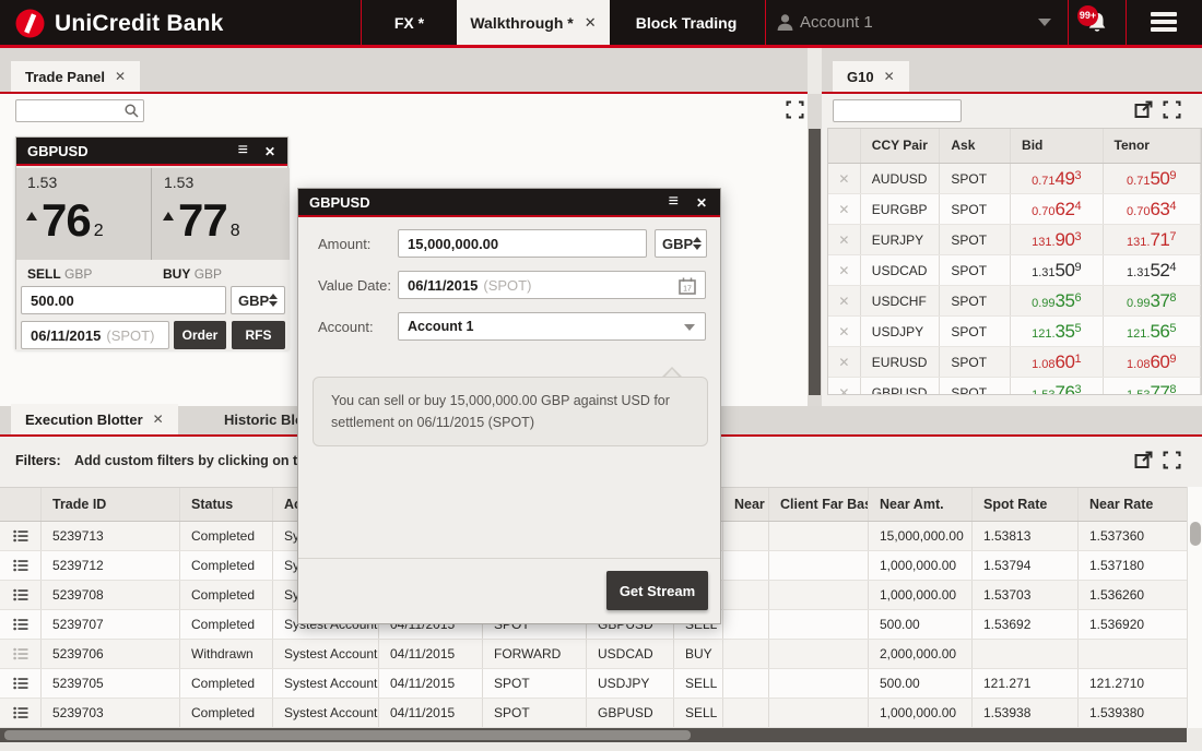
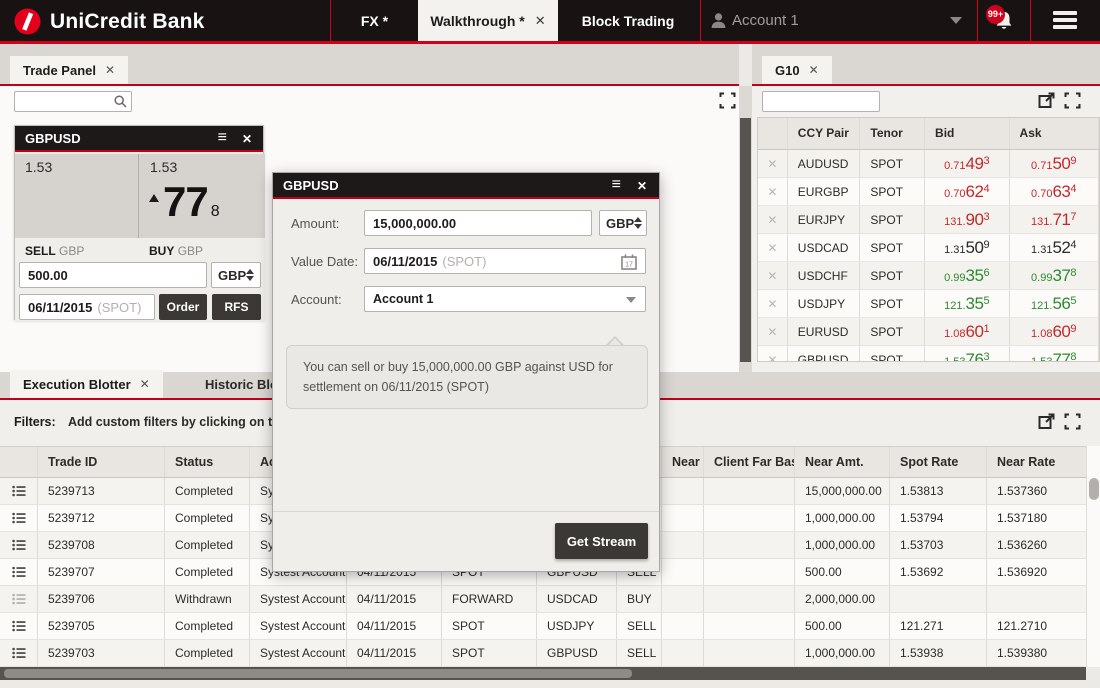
  UniCredit Bank
  FX *
  Walkthrough *
  ✕
  Block Trading
  Account 1
  99+
  Trade Panel
  ✕
  G10
  ✕
  GBPUSD
  ≡
  ✕
  1.53
- 76
- 2
  1.53
  77
  8
  SELL GBP
  BUY GBP
  500.00
  GBP
  06/11/2015
  (SPOT)
  Order
  RFS
  CCY Pair
- Ask
+ Tenor
  Bid
- Tenor
+ Ask
  ✕
  AUDUSD
  SPOT
  0.71493
  0.71509
  ✕
  EURGBP
  SPOT
  0.70624
  0.70634
  ✕
  EURJPY
  SPOT
  131.903
  131.717
  ✕
  USDCAD
  SPOT
  1.31509
  1.31524
  ✕
  USDCHF
  SPOT
  0.99356
  0.99378
  ✕
  USDJPY
  SPOT
  121.355
  121.565
  ✕
  EURUSD
  SPOT
  1.08601
  1.08609
  ✕
  GBPUSD
  SPOT
  Execution Blotter
  ✕
  Filters:
  Trade ID
  Status
  Client Far Bas
  Near Amt.
  Spot Rate
  Near Rate
  5239713
  Completed
  15,000,000.00
  1.53813
  1.537360
  5239712
  Completed
  1,000,000.00
  1.53794
  1.537180
  5239708
  Completed
  1,000,000.00
  1.53703
  1.536260
  5239707
  Completed
  Systest Account
  04/11/2015
  SPOT
  GBPUSD
  SELL
  500.00
  1.53692
  1.536920
  5239706
  Withdrawn
  Systest Account
  04/11/2015
  FORWARD
  USDCAD
  BUY
  2,000,000.00
  5239705
  Completed
  Systest Account
  04/11/2015
  SPOT
  USDJPY
  SELL
  500.00
  121.271
  121.2710
  5239703
  Completed
  Systest Account
  04/11/2015
  SPOT
  GBPUSD
  SELL
  1,000,000.00
  1.53938
  1.539380
  GBPUSD
  ≡
  ✕
  Amount:
  15,000,000.00
  GBP
  Value Date:
  06/11/2015
  (SPOT)
  Account:
  Account 1
  You can sell or buy 15,000,000.00 GBP against USD for settlement on 06/11/2015 (SPOT)
  Get Stream
